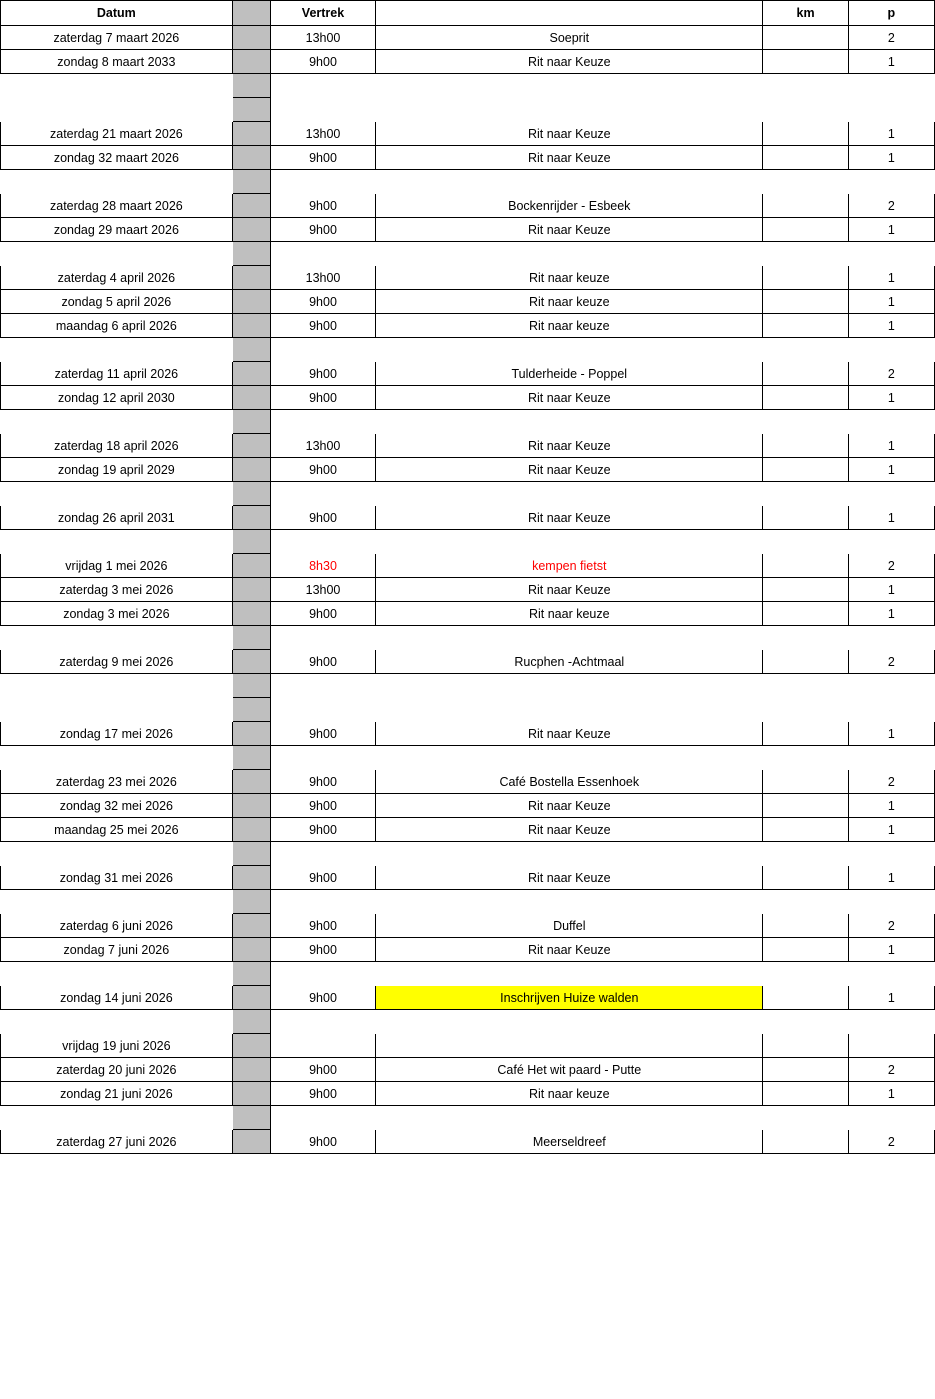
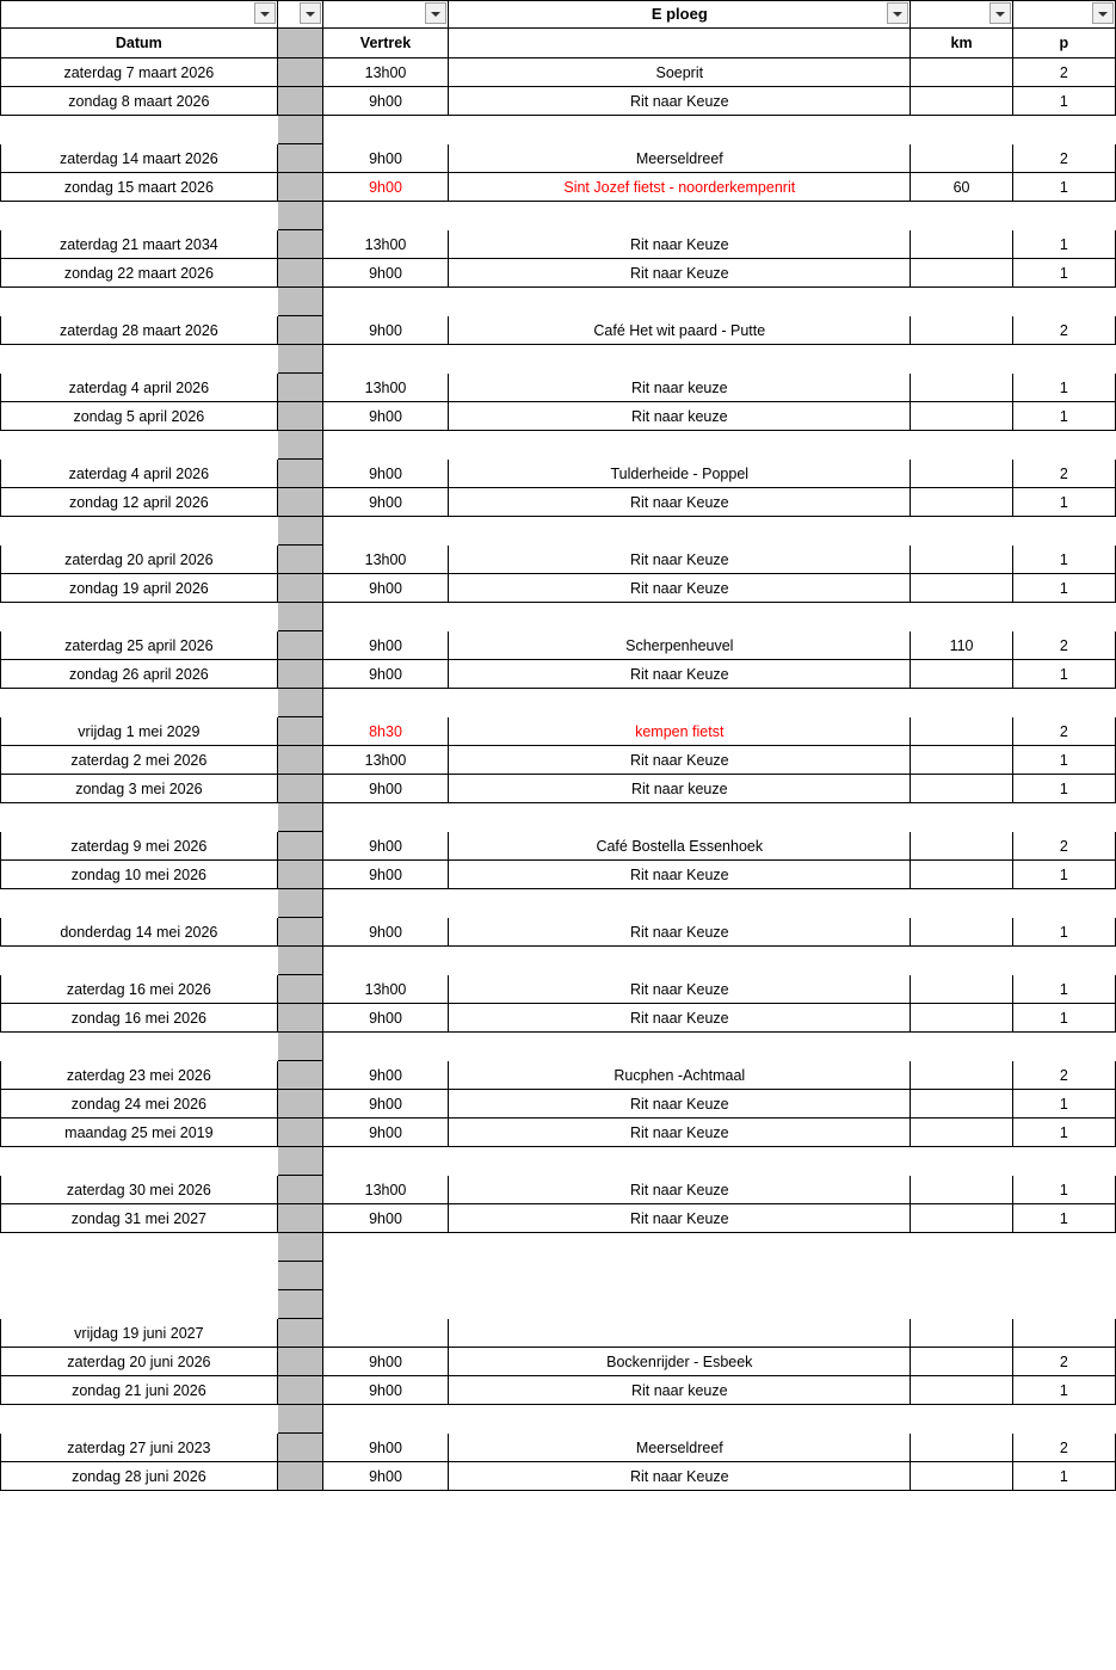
+ 			E ploeg
  Datum		Vertrek		km	p
  zaterdag 7 maart 2026		13h00	Soeprit		2
- zondag 8 maart 2033		9h00	Rit naar Keuze		1
+ zondag 8 maart 2026		9h00	Rit naar Keuze		1
+ zaterdag 14 maart 2026		9h00	Meerseldreef		2
+ zondag 15 maart 2026		9h00	Sint Jozef fietst - noorderkempenrit	60	1
- zaterdag 21 maart 2026		13h00	Rit naar Keuze		1
+ zaterdag 21 maart 2034		13h00	Rit naar Keuze		1
- zondag 32 maart 2026		9h00	Rit naar Keuze		1
+ zondag 22 maart 2026		9h00	Rit naar Keuze		1
- zaterdag 28 maart 2026		9h00	Bockenrijder - Esbeek		2
+ zaterdag 28 maart 2026		9h00	Café Het wit paard - Putte		2
- zondag 29 maart 2026		9h00	Rit naar Keuze		1
  zaterdag 4 april 2026		13h00	Rit naar keuze		1
  zondag 5 april 2026		9h00	Rit naar keuze		1
- maandag 6 april 2026		9h00	Rit naar keuze		1
- zaterdag 11 april 2026		9h00	Tulderheide - Poppel		2
+ zaterdag 4 april 2026		9h00	Tulderheide - Poppel		2
- zondag 12 april 2030		9h00	Rit naar Keuze		1
+ zondag 12 april 2026		9h00	Rit naar Keuze		1
- zaterdag 18 april 2026		13h00	Rit naar Keuze		1
+ zaterdag 20 april 2026		13h00	Rit naar Keuze		1
- zondag 19 april 2029		9h00	Rit naar Keuze		1
+ zondag 19 april 2026		9h00	Rit naar Keuze		1
+ zaterdag 25 april 2026		9h00	Scherpenheuvel	110	2
- zondag 26 april 2031		9h00	Rit naar Keuze		1
+ zondag 26 april 2026		9h00	Rit naar Keuze		1
- vrijdag 1 mei 2026		8h30	kempen fietst		2
+ vrijdag 1 mei 2029		8h30	kempen fietst		2
- zaterdag 3 mei 2026		13h00	Rit naar Keuze		1
+ zaterdag 2 mei 2026		13h00	Rit naar Keuze		1
  zondag 3 mei 2026		9h00	Rit naar keuze		1
- zaterdag 9 mei 2026		9h00	Rucphen -Achtmaal		2
+ zaterdag 9 mei 2026		9h00	Café Bostella Essenhoek		2
+ zondag 10 mei 2026		9h00	Rit naar Keuze		1
+ donderdag 14 mei 2026		9h00	Rit naar Keuze		1
+ zaterdag 16 mei 2026		13h00	Rit naar Keuze		1
- zondag 17 mei 2026		9h00	Rit naar Keuze		1
+ zondag 16 mei 2026		9h00	Rit naar Keuze		1
- zaterdag 23 mei 2026		9h00	Café Bostella Essenhoek		2
+ zaterdag 23 mei 2026		9h00	Rucphen -Achtmaal		2
- zondag 32 mei 2026		9h00	Rit naar Keuze		1
+ zondag 24 mei 2026		9h00	Rit naar Keuze		1
- maandag 25 mei 2026		9h00	Rit naar Keuze		1
+ maandag 25 mei 2019		9h00	Rit naar Keuze		1
+ zaterdag 30 mei 2026		13h00	Rit naar Keuze		1
- zondag 31 mei 2026		9h00	Rit naar Keuze		1
+ zondag 31 mei 2027		9h00	Rit naar Keuze		1
- zaterdag 6 juni 2026		9h00	Duffel		2
- zondag 7 juni 2026		9h00	Rit naar Keuze		1
- zondag 14 juni 2026		9h00	Inschrijven Huize walden		1
- vrijdag 19 juni 2026
+ vrijdag 19 juni 2027
- zaterdag 20 juni 2026		9h00	Café Het wit paard - Putte		2
+ zaterdag 20 juni 2026		9h00	Bockenrijder - Esbeek		2
  zondag 21 juni 2026		9h00	Rit naar keuze		1
- zaterdag 27 juni 2026		9h00	Meerseldreef		2
+ zaterdag 27 juni 2023		9h00	Meerseldreef		2
+ zondag 28 juni 2026		9h00	Rit naar Keuze		1
